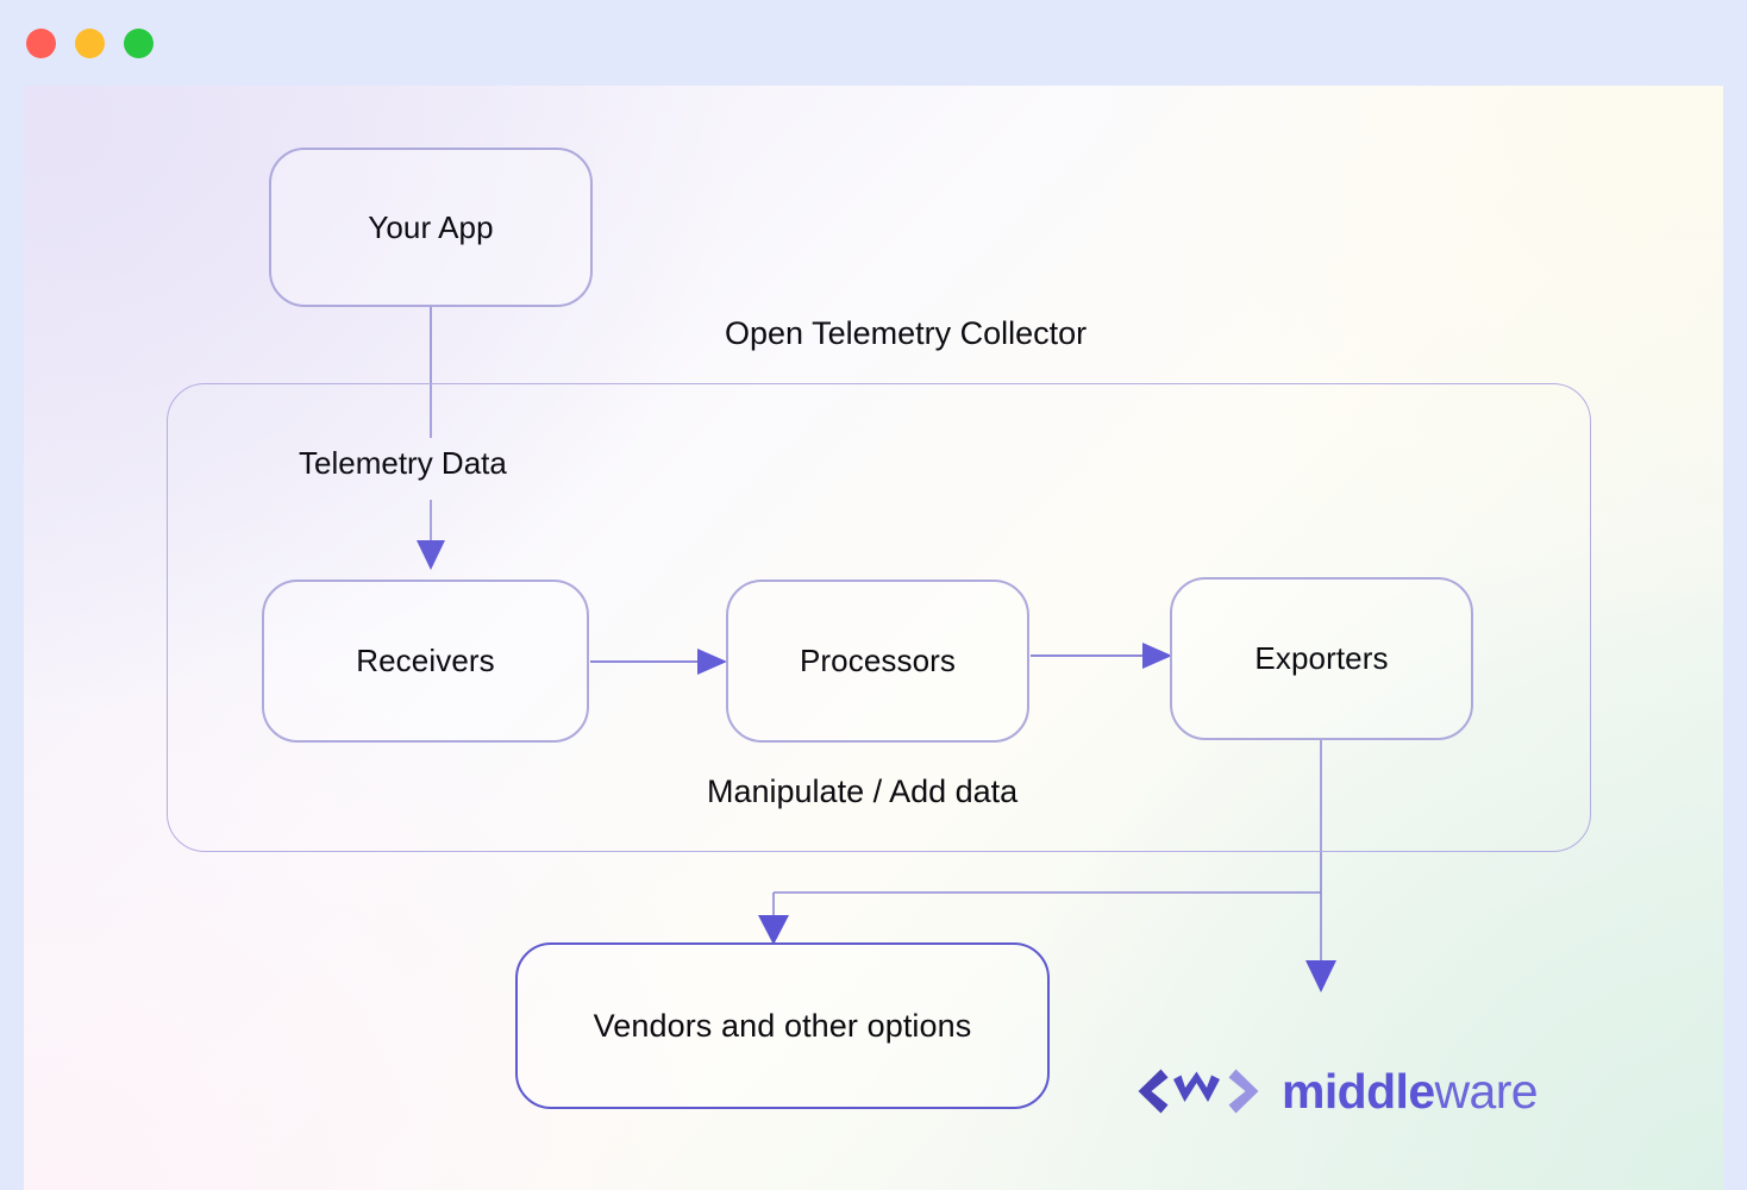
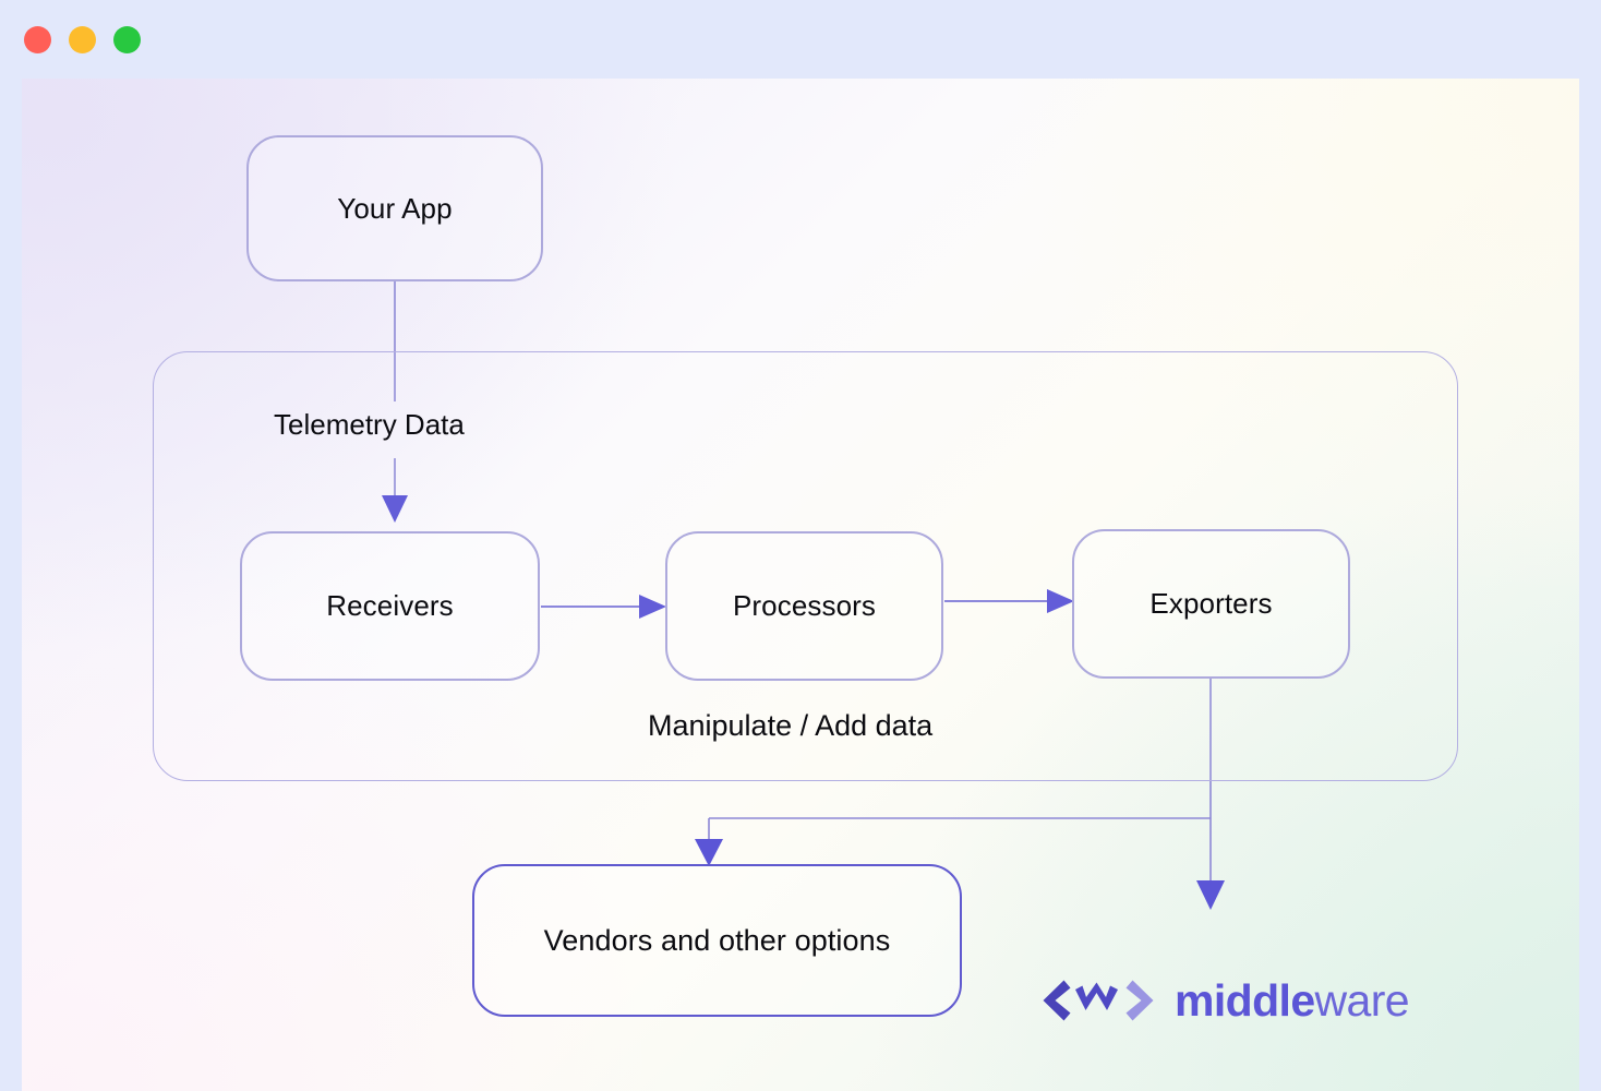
- Open Telemetry Collector
  Telemetry Data
  Manipulate / Add data
  Your App
  Receivers
  Processors
  Exporters
  Vendors and other options
  middleware
